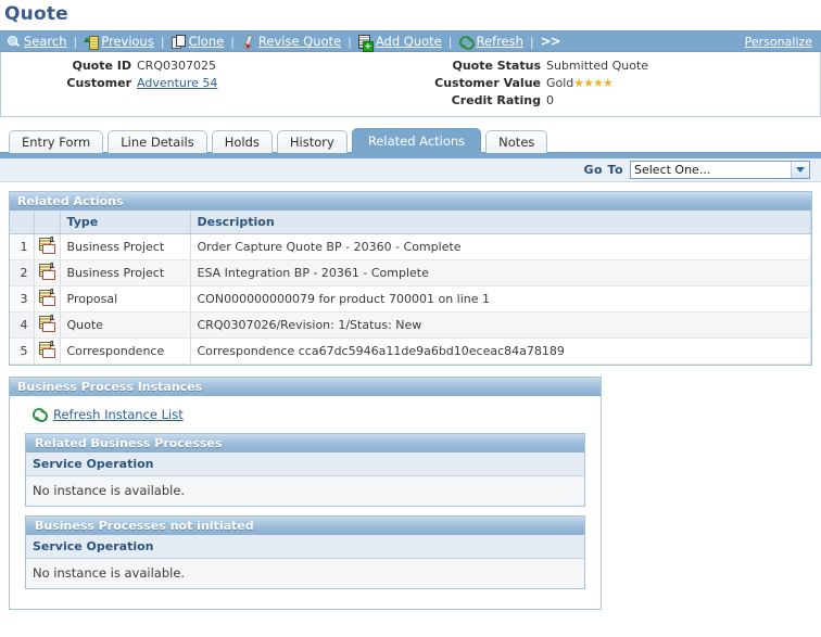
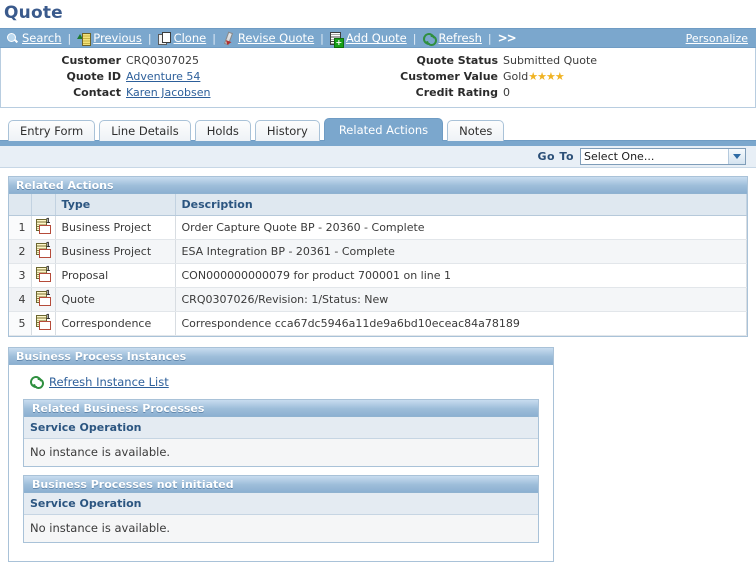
  Quote
  Search
  |
  Previous
  |
  Clone
  |
  Revise Quote
  |
  Add Quote
  |
  Refresh
  |
  >>
  Personalize
- Quote ID
+ Customer
  CRQ0307025
- Customer
+ Quote ID
  Adventure 54
+ Contact
+ Karen Jacobsen
  Quote Status
  Submitted Quote
  Customer Value
  Gold
  ★★★★
  Credit Rating
  0
  Entry Form
  Line Details
  Holds
  History
  Related Actions
  Notes
  Go To
  Select One...
  Related Actions
  		Type	Description
  1	1	Business Project	Order Capture Quote BP - 20360 - Complete
  2	1	Business Project	ESA Integration BP - 20361 - Complete
  3	1	Proposal	CON000000000079 for product 700001 on line 1
  4	1	Quote	CRQ0307026/Revision: 1/Status: New
  5	1	Correspondence	Correspondence cca67dc5946a11de9a6bd10eceac84a78189
  Business Process Instances
  Refresh Instance List
  Related Business Processes
  Service Operation
  No instance is available.
  Business Processes not initiated
  Service Operation
  No instance is available.
